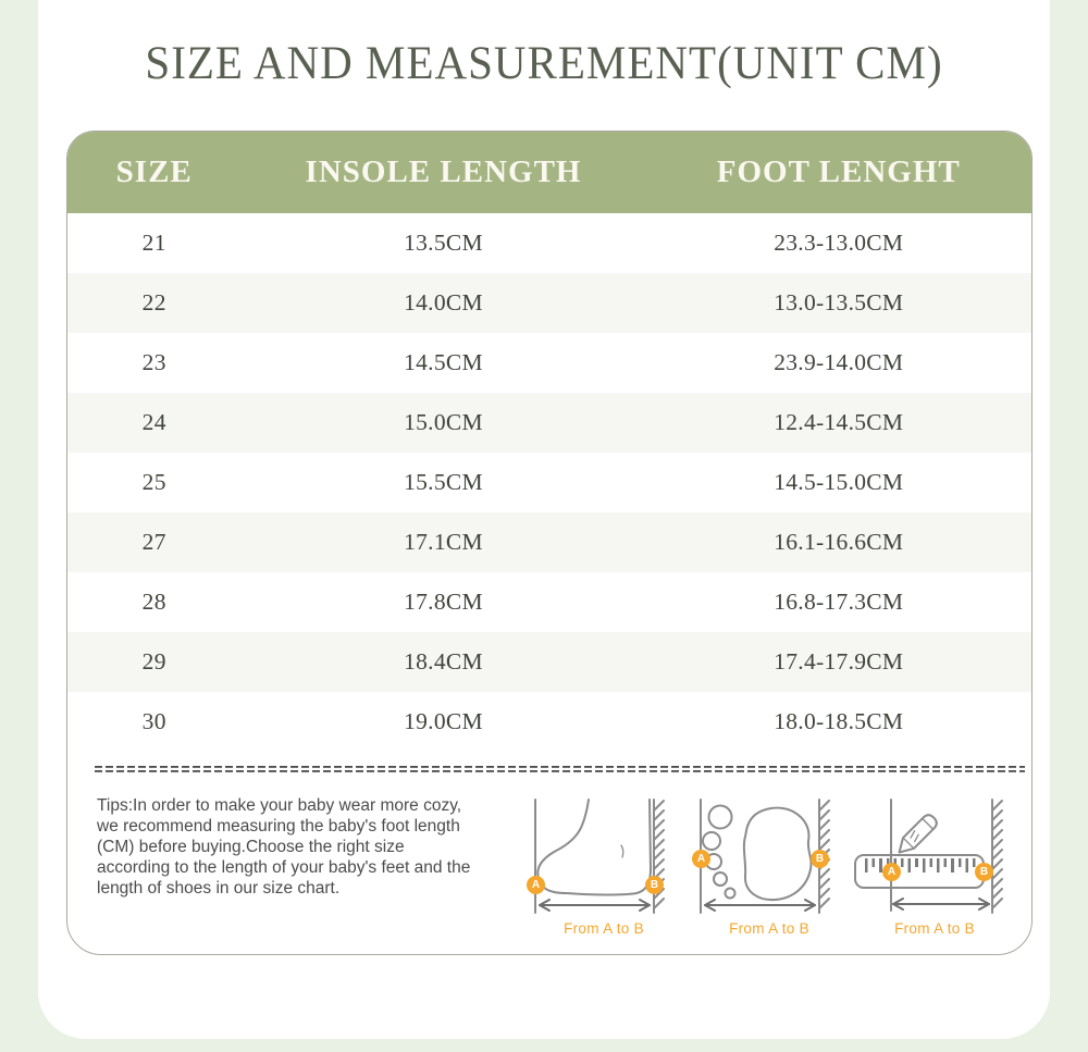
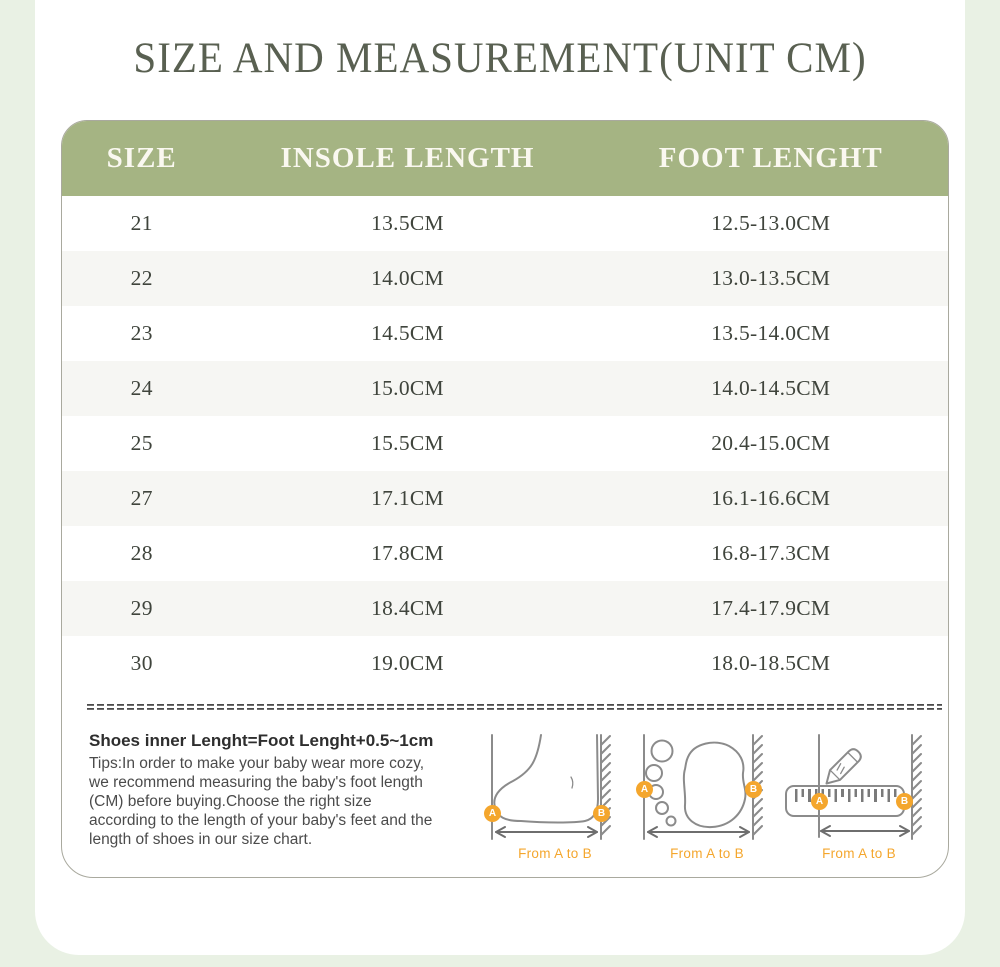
  SIZE AND MEASUREMENT(UNIT CM)
  SIZE
  INSOLE LENGTH
  FOOT LENGHT
  21
  13.5CM
- 23.3-13.0CM
+ 12.5-13.0CM
  22
  14.0CM
  13.0-13.5CM
  23
  14.5CM
- 23.9-14.0CM
+ 13.5-14.0CM
  24
  15.0CM
- 12.4-14.5CM
+ 14.0-14.5CM
  25
  15.5CM
- 14.5-15.0CM
+ 20.4-15.0CM
  27
  17.1CM
  16.1-16.6CM
  28
  17.8CM
  16.8-17.3CM
  29
  18.4CM
  17.4-17.9CM
  30
  19.0CM
  18.0-18.5CM
+ Shoes inner Lenght=Foot Lenght+0.5~1cm
  Tips:In order to make your baby wear more cozy,
  we recommend measuring the baby's foot length
  (CM) before buying.Choose the right size
  according to the length of your baby's feet and the
  length of shoes in our size chart.
  A
  B
  From A to B
  A
  B
  From A to B
  A
  B
  From A to B
